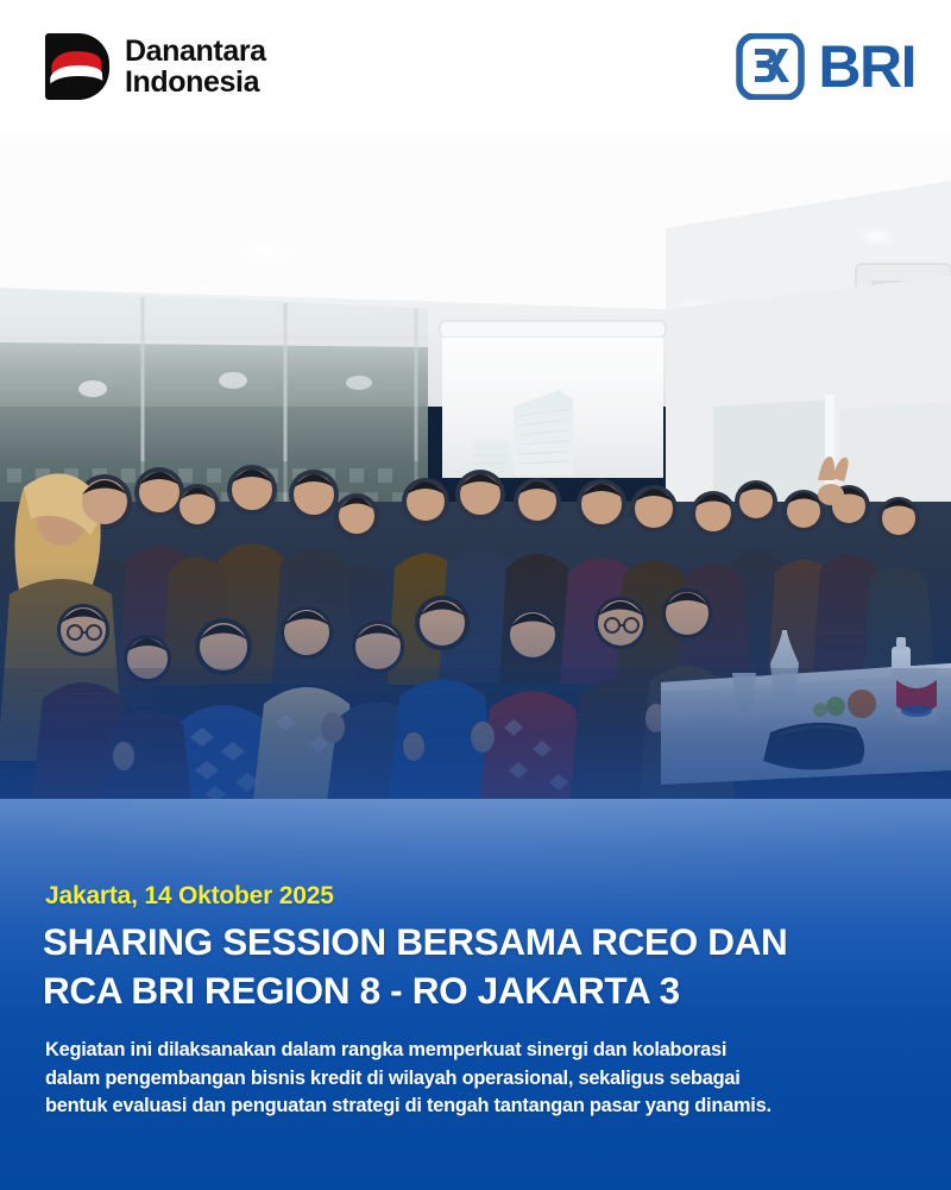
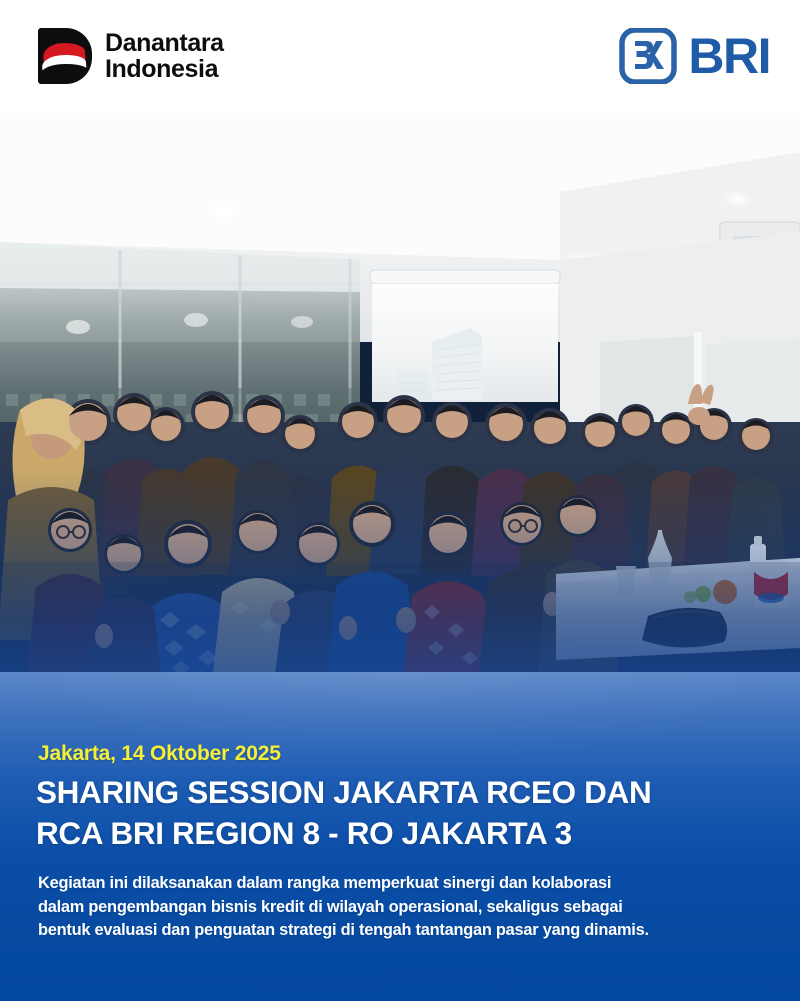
  Danantara
  Indonesia
  BRI
  Jakarta, 14 Oktober 2025
- SHARING SESSION BERSAMA RCEO DAN
+ SHARING SESSION JAKARTA RCEO DAN
  RCA BRI REGION 8 - RO JAKARTA 3
  Kegiatan ini dilaksanakan dalam rangka memperkuat sinergi dan kolaborasi
  dalam pengembangan bisnis kredit di wilayah operasional, sekaligus sebagai
  bentuk evaluasi dan penguatan strategi di tengah tantangan pasar yang dinamis.
